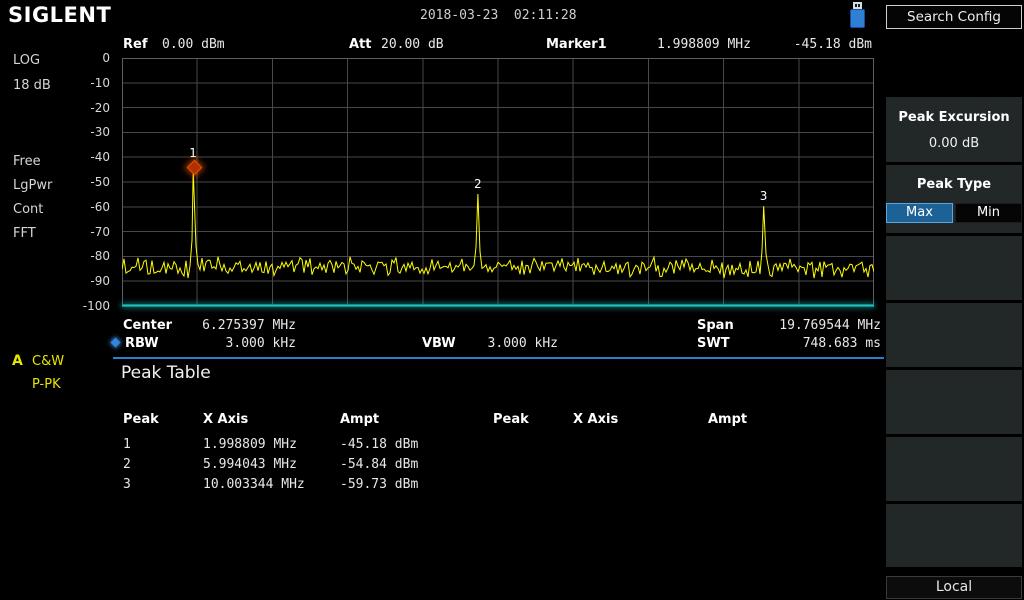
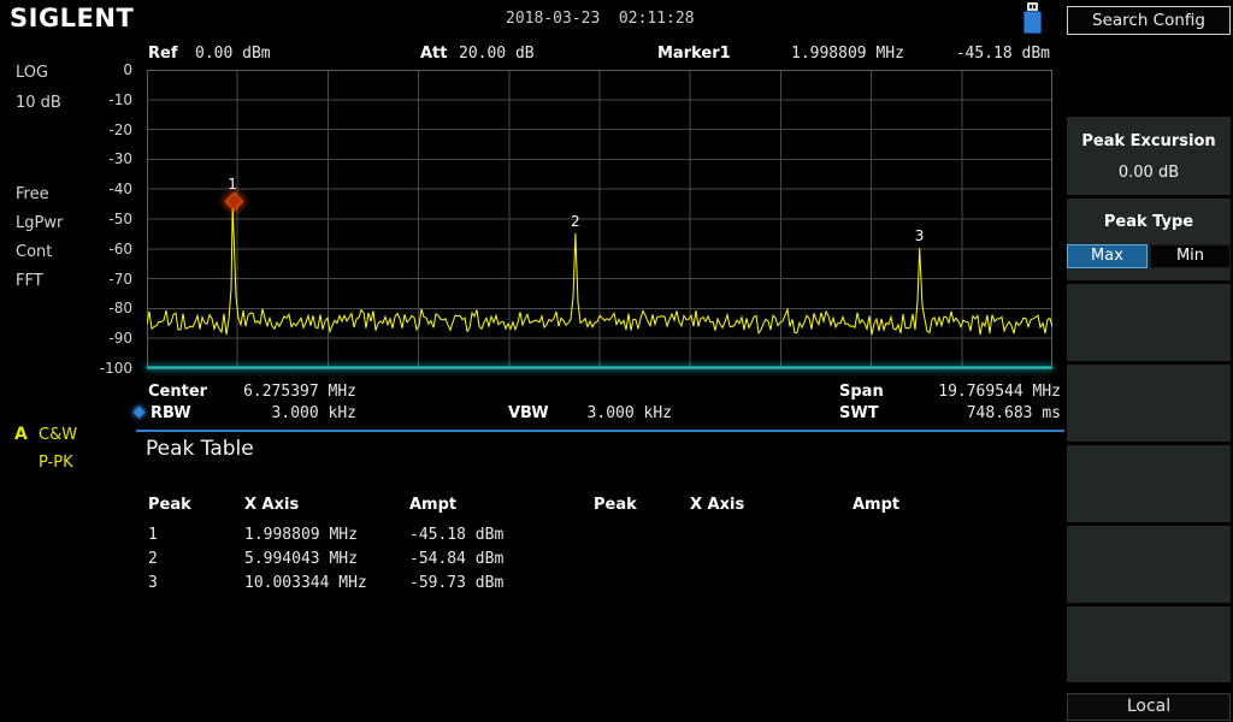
  SIGLENT
  2018-03-23 02:11:28
  LOG
- 18 dB
+ 10 dB
  Free
  LgPwr
  Cont
  FFT
  A
  C&W
  P-PK
  Ref
  0.00 dBm
  Att
  20.00 dB
  Marker1
  1.998809 MHz
  -45.18 dBm
  0
  -10
  -20
  -30
  -40
  -50
  -60
  -70
  -80
  -90
  -100
  1
  2
  3
  Center
  6.275397 MHz
  Span
  19.769544 MHz
  RBW
  3.000 kHz
  VBW
  3.000 kHz
  SWT
  748.683 ms
  Peak Table
  Peak
  X Axis
  Ampt
  Peak
  X Axis
  Ampt
  1
  1.998809 MHz
  -45.18 dBm
  2
  5.994043 MHz
  -54.84 dBm
  3
  10.003344 MHz
  -59.73 dBm
  Search Config
  Peak Excursion
  0.00 dB
  Peak Type
  Max
  Min
  Local
